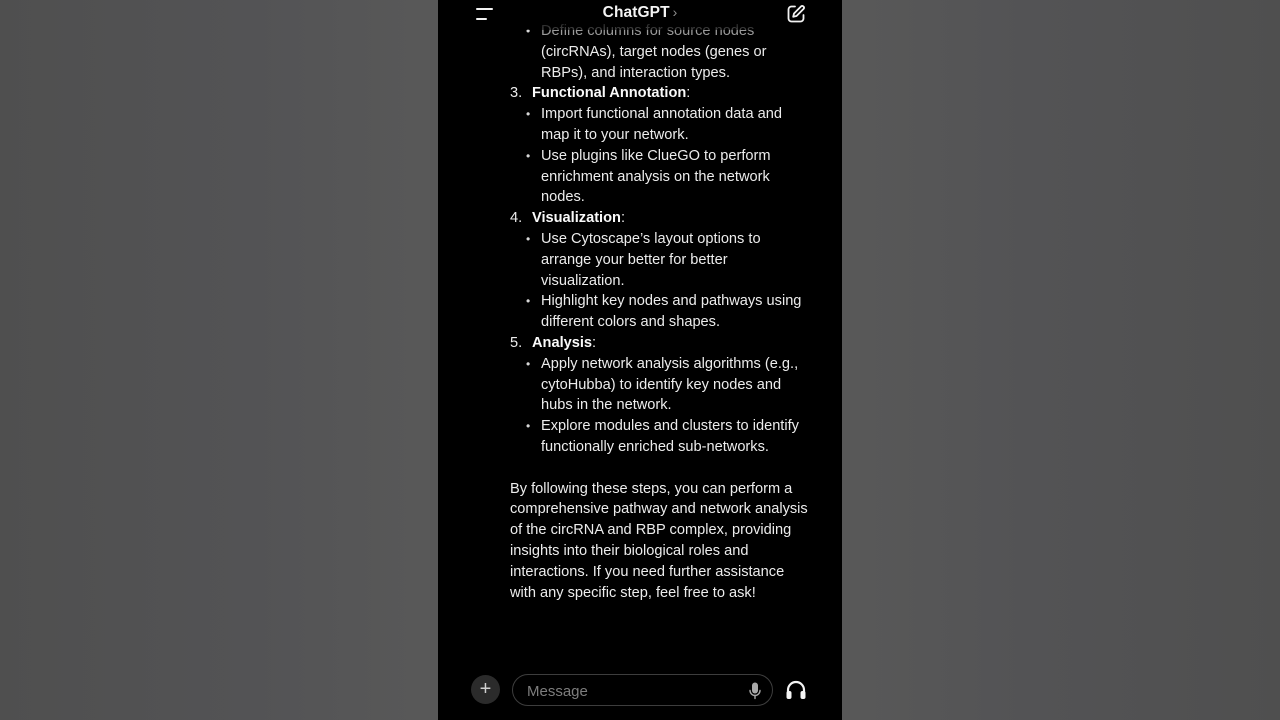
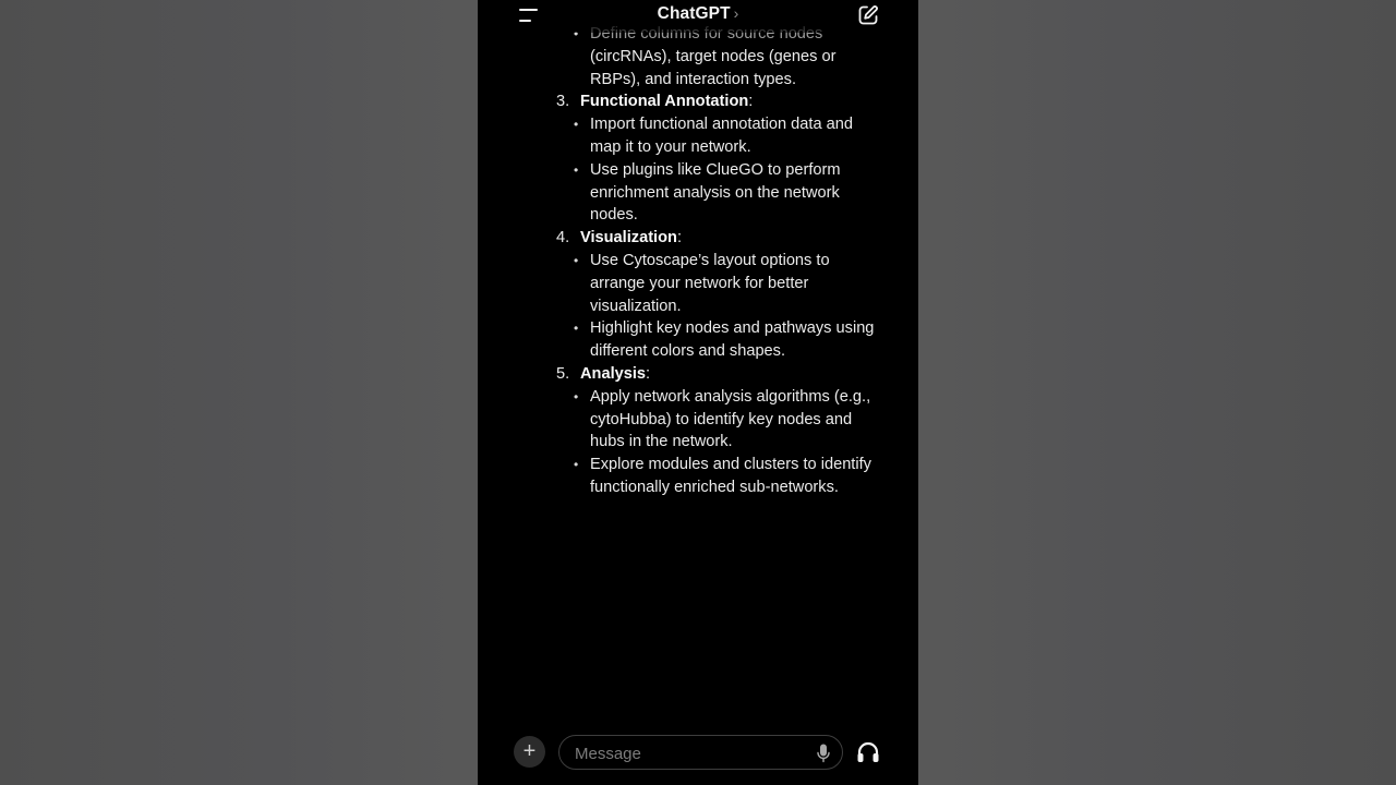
  ChatGPT ›
  •
  Define columns for source nodes
  (circRNAs), target nodes (genes or
  RBPs), and interaction types.
  3.
  Functional Annotation:
  •
  Import functional annotation data and map it to your network.
  •
  Use plugins like ClueGO to perform enrichment analysis on the network nodes.
  4.
  Visualization:
  •
- Use Cytoscape’s layout options to arrange your better for better visualization.
+ Use Cytoscape’s layout options to arrange your network for better visualization.
  •
  Highlight key nodes and pathways using different colors and shapes.
  5.
  Analysis:
  •
  Apply network analysis algorithms (e.g., cytoHubba) to identify key nodes and hubs in the network.
  •
  Explore modules and clusters to identify functionally enriched sub-networks.
- By following these steps, you can perform a comprehensive pathway and network analysis of the circRNA and RBP complex, providing insights into their biological roles and interactions. If you need further assistance with any specific step, feel free to ask!
  +
  Message
